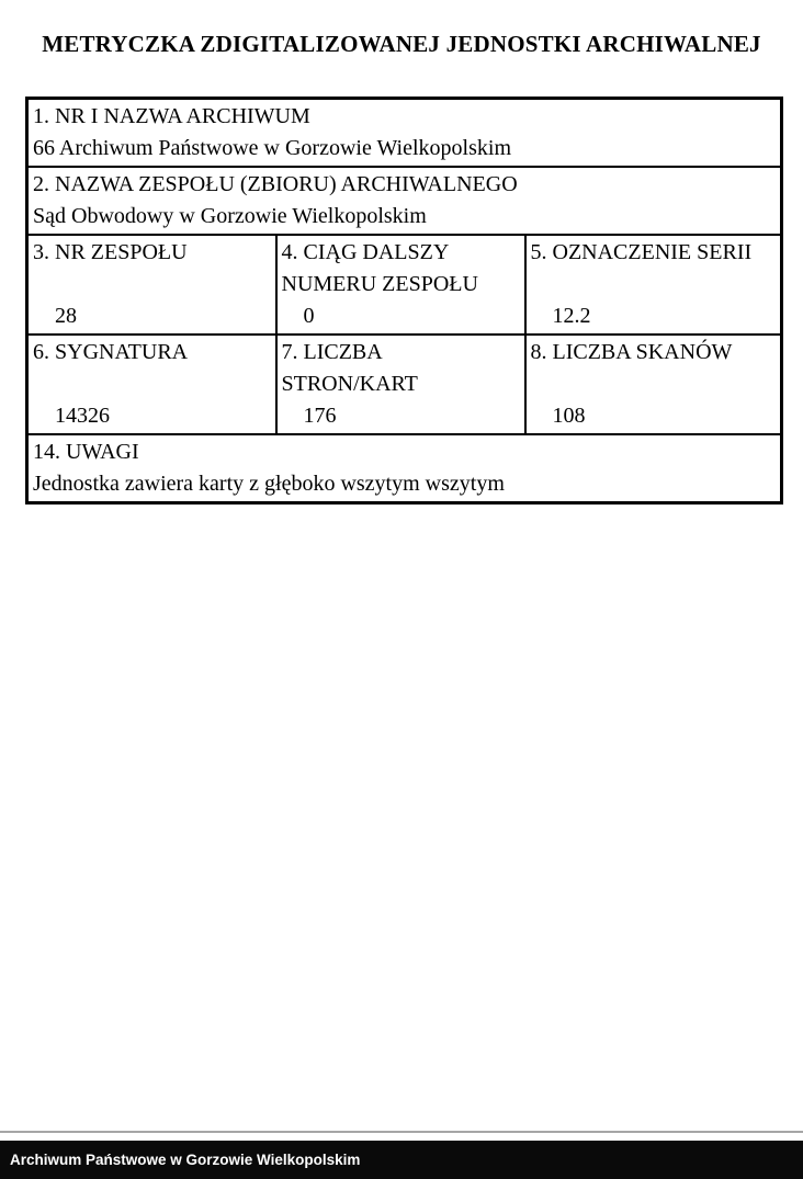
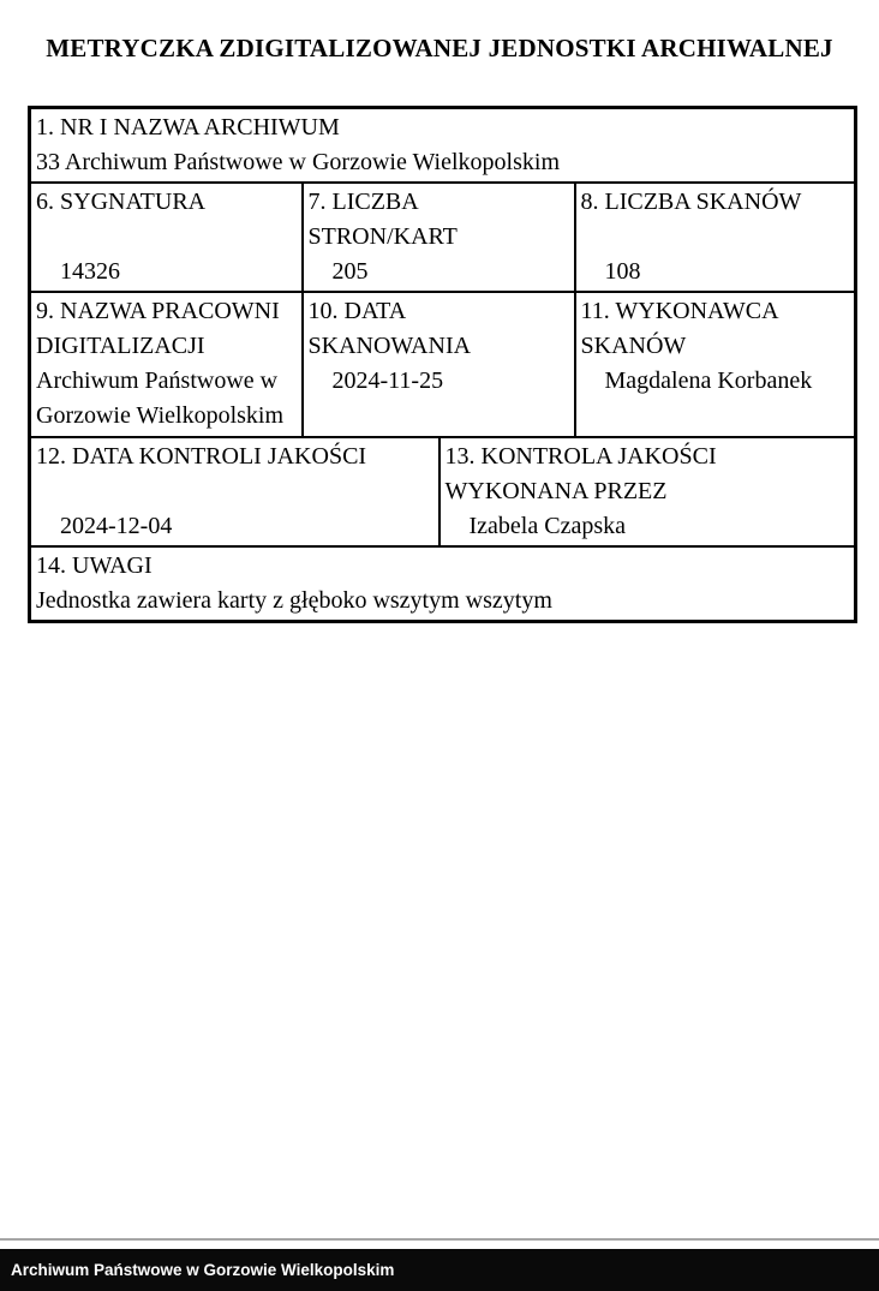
  METRYCZKA ZDIGITALIZOWANEJ JEDNOSTKI ARCHIWALNEJ
- 1. NR I NAZWA ARCHIWUM 66 Archiwum Państwowe w Gorzowie Wielkopolskim
+ 1. NR I NAZWA ARCHIWUM 33 Archiwum Państwowe w Gorzowie Wielkopolskim
- 2. NAZWA ZESPOŁU (ZBIORU) ARCHIWALNEGO Sąd Obwodowy w Gorzowie Wielkopolskim
- 3. NR ZESPOŁU 28	4. CIĄG DALSZY NUMERU ZESPOŁU 0	5. OZNACZENIE SERII 12.2
- 6. SYGNATURA 14326	7. LICZBA STRON/KART 176	8. LICZBA SKANÓW 108
+ 6. SYGNATURA 14326	7. LICZBA STRON/KART 205	8. LICZBA SKANÓW 108
+ 9. NAZWA PRACOWNI DIGITALIZACJI Archiwum Państwowe w Gorzowie Wielkopolskim	10. DATA SKANOWANIA 2024-11-25	11. WYKONAWCA SKANÓW Magdalena Korbanek
+ 12. DATA KONTROLI JAKOŚCI 2024-12-04	13. KONTROLA JAKOŚCI WYKONANA PRZEZ Izabela Czapska
  14. UWAGI Jednostka zawiera karty z głęboko wszytym wszytym
  Archiwum Państwowe w Gorzowie Wielkopolskim
